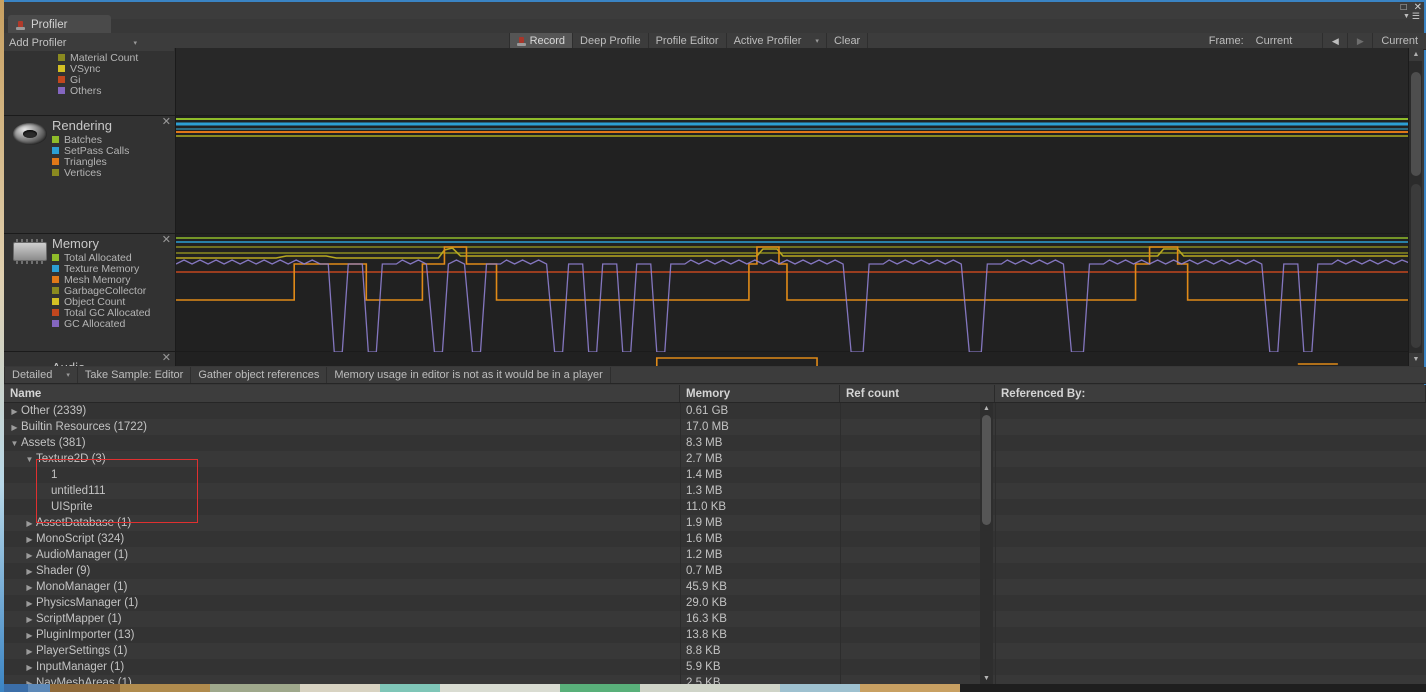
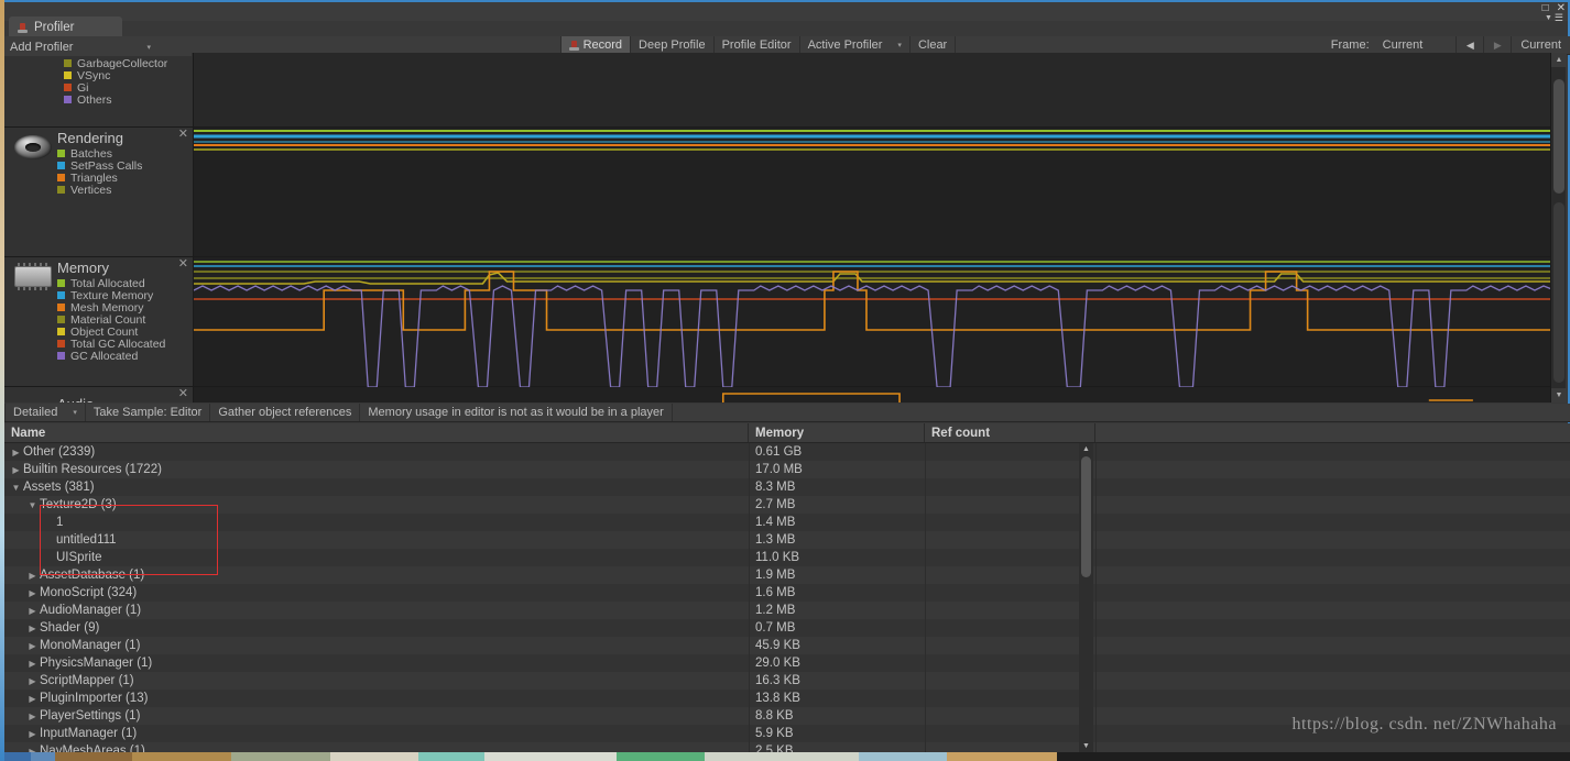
  □
  ✕
  ☰
  Profiler
  Record
  Deep Profile
  Profile Editor
  Active Profiler
  Clear
  Frame:
  Current
  ◀
  ▶
  Current
  Add Profiler
- Material Count
+ GarbageCollector
  VSync
  Gi
  Others
  ✕
  Rendering
  Batches
  SetPass Calls
  Triangles
  Vertices
  ✕
  Memory
  Total Allocated
  Texture Memory
  Mesh Memory
- GarbageCollector
+ Material Count
  Object Count
  Total GC Allocated
  GC Allocated
  ✕
  Detailed
  Take Sample: Editor
  Gather object references
  Memory usage in editor is not as it would be in a player
  Name
  Memory
  Ref count
- Referenced By:
  ▶
  Other (2339)
  0.61 GB
  ▶
  Builtin Resources (1722)
  17.0 MB
  ▼
  Assets (381)
  8.3 MB
  ▼
  Texture2D (3)
  2.7 MB
  1
  1.4 MB
  untitled111
  1.3 MB
  UISprite
  11.0 KB
  ▶
  AssetDatabase (1)
  1.9 MB
  ▶
  MonoScript (324)
  1.6 MB
  ▶
  AudioManager (1)
  1.2 MB
  ▶
  Shader (9)
  0.7 MB
  ▶
  MonoManager (1)
  45.9 KB
  ▶
  PhysicsManager (1)
  29.0 KB
  ▶
  ScriptMapper (1)
  16.3 KB
  ▶
  PluginImporter (13)
  13.8 KB
  ▶
  PlayerSettings (1)
  8.8 KB
  ▶
  InputManager (1)
  5.9 KB
  ▶
  NavMeshAreas (1)
  2.5 KB
+ https://blog. csdn. net/ZNWhahaha
